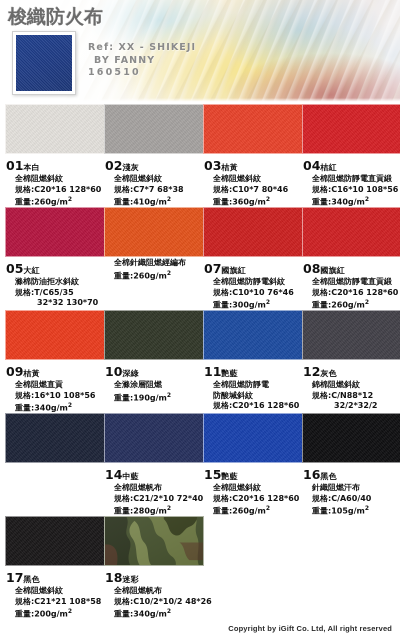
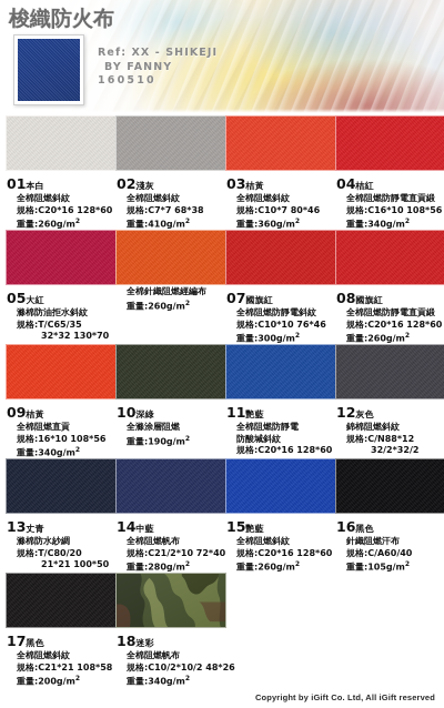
  梭織防火布
  Ref: XX - SHIKEJI
  BY FANNY
  160510
  01本白
  全棉阻燃斜紋
  規格:C20*16 128*60
  重量:260g/m
  02淺灰
  全棉阻燃斜紋
  規格:C7*7 68*38
  重量:410g/m
  03桔黃
  全棉阻燃斜紋
  規格:C10*7 80*46
  重量:360g/m
  04桔紅
  全棉阻燃防靜電直貢緞
  規格:C16*10 108*56
  重量:340g/m
  05大紅
  滌棉防油拒水斜紋
  規格:T/C65/35
  32*32 130*70
  全棉針織阻燃經編布
  重量:260g/m
  07國旗紅
  全棉阻燃防靜電斜紋
  規格:C10*10 76*46
  重量:300g/m
  08國旗紅
  全棉阻燃防靜電直貢緞
  規格:C20*16 128*60
  重量:260g/m
  09桔黃
  全棉阻燃直貢
  規格:16*10 108*56
  重量:340g/m
  10深綠
  全滌涂層阻燃
  重量:190g/m
  11艷藍
  全棉阻燃防靜電
  防酸堿斜紋
  規格:C20*16 128*60
  12灰色
  錦棉阻燃斜紋
  規格:C/N88*12
  32/2*32/2
+ 13丈青
+ 滌棉防水紗綢
+ 規格:T/C80/20
+ 21*21 100*50
  14中藍
  全棉阻燃帆布
  規格:C21/2*10 72*40
  重量:280g/m
  15艷藍
  全棉阻燃斜紋
  規格:C20*16 128*60
  重量:260g/m
  16黑色
  針織阻燃汗布
  規格:C/A60/40
  重量:105g/m
  17黑色
  全棉阻燃斜紋
  規格:C21*21 108*58
  重量:200g/m
  18迷彩
  全棉阻燃帆布
  規格:C10/2*10/2 48*26
  重量:340g/m
- Copyright by iGift Co. Ltd, All right reserved
+ Copyright by iGift Co. Ltd, All iGift reserved
